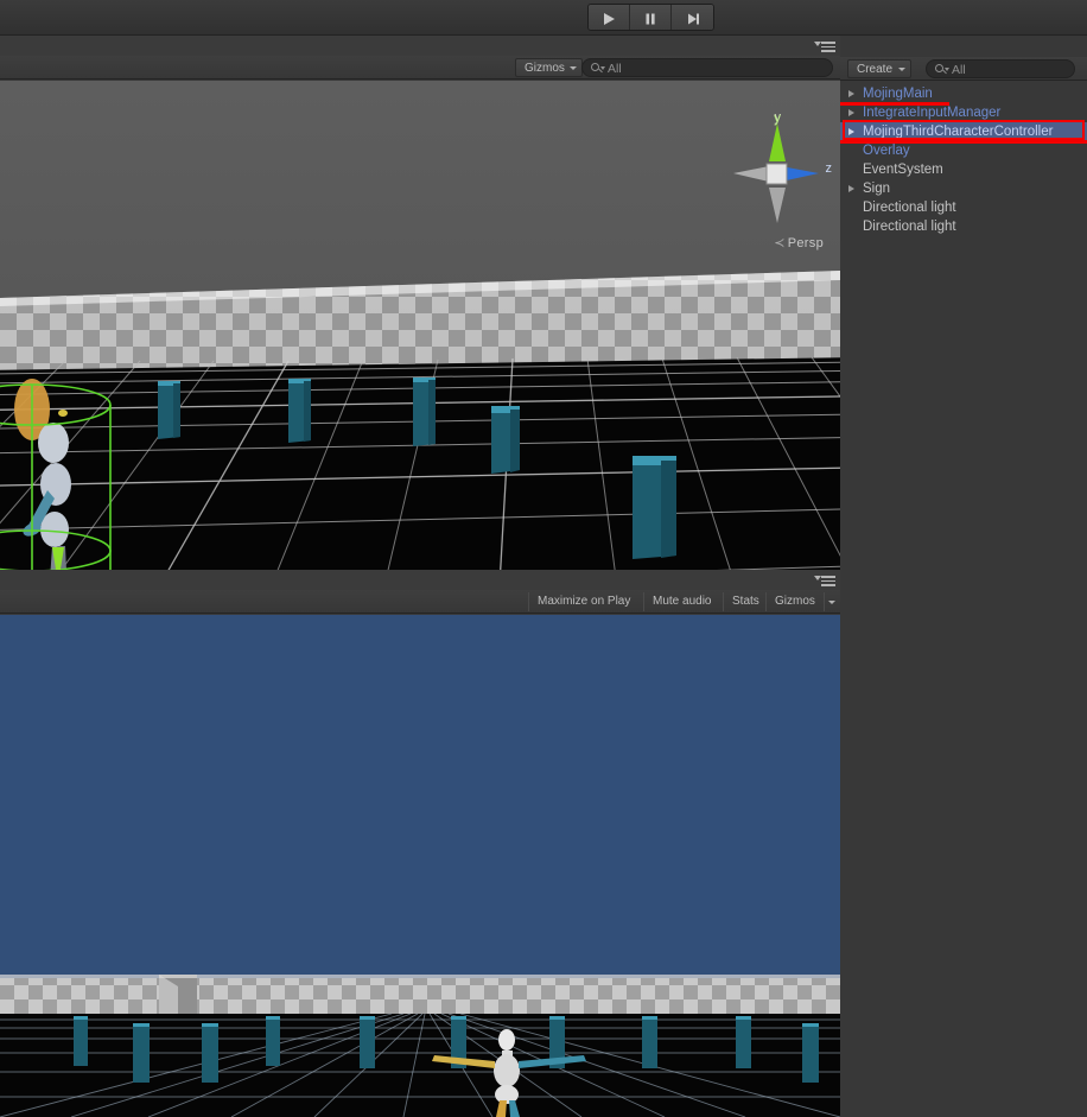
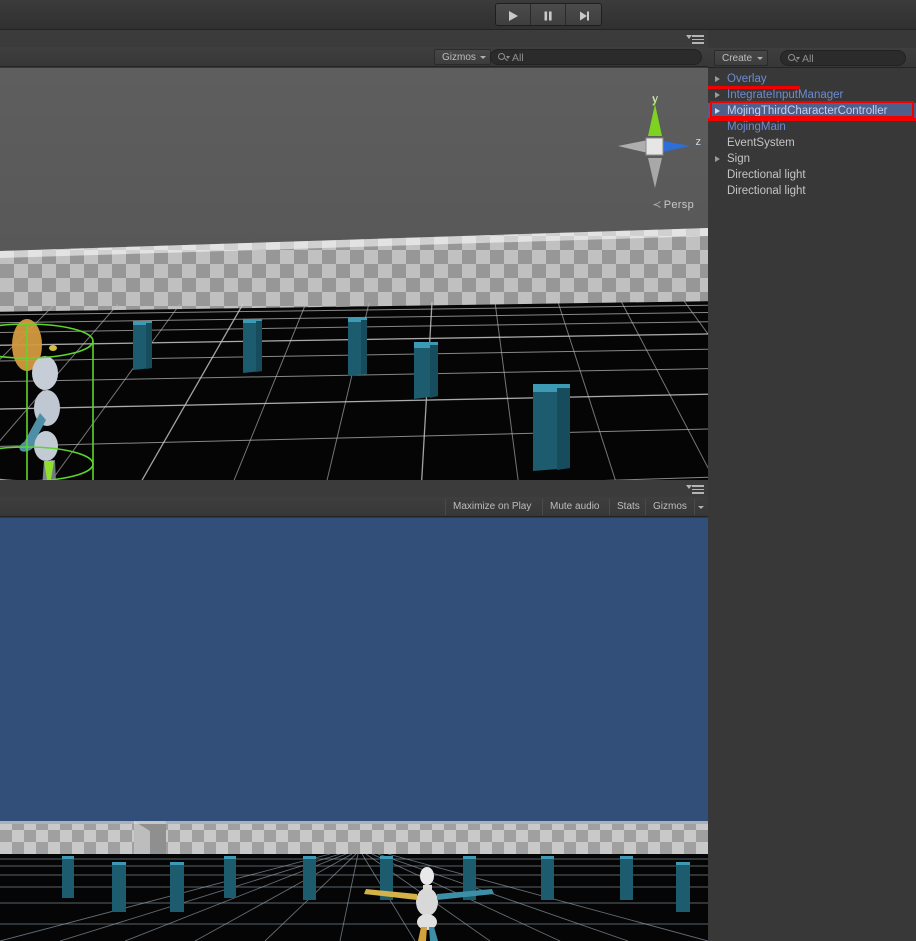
  Gizmos
  All
  y
  ≺ Persp
  z
  Maximize on Play
  Mute audio
  Stats
  Gizmos
  Create
  All
- MojingMain
+ Overlay
  IntegrateInputManager
  MojingThirdCharacterController
- Overlay
+ MojingMain
  EventSystem
  Sign
  Directional light
  Directional light
